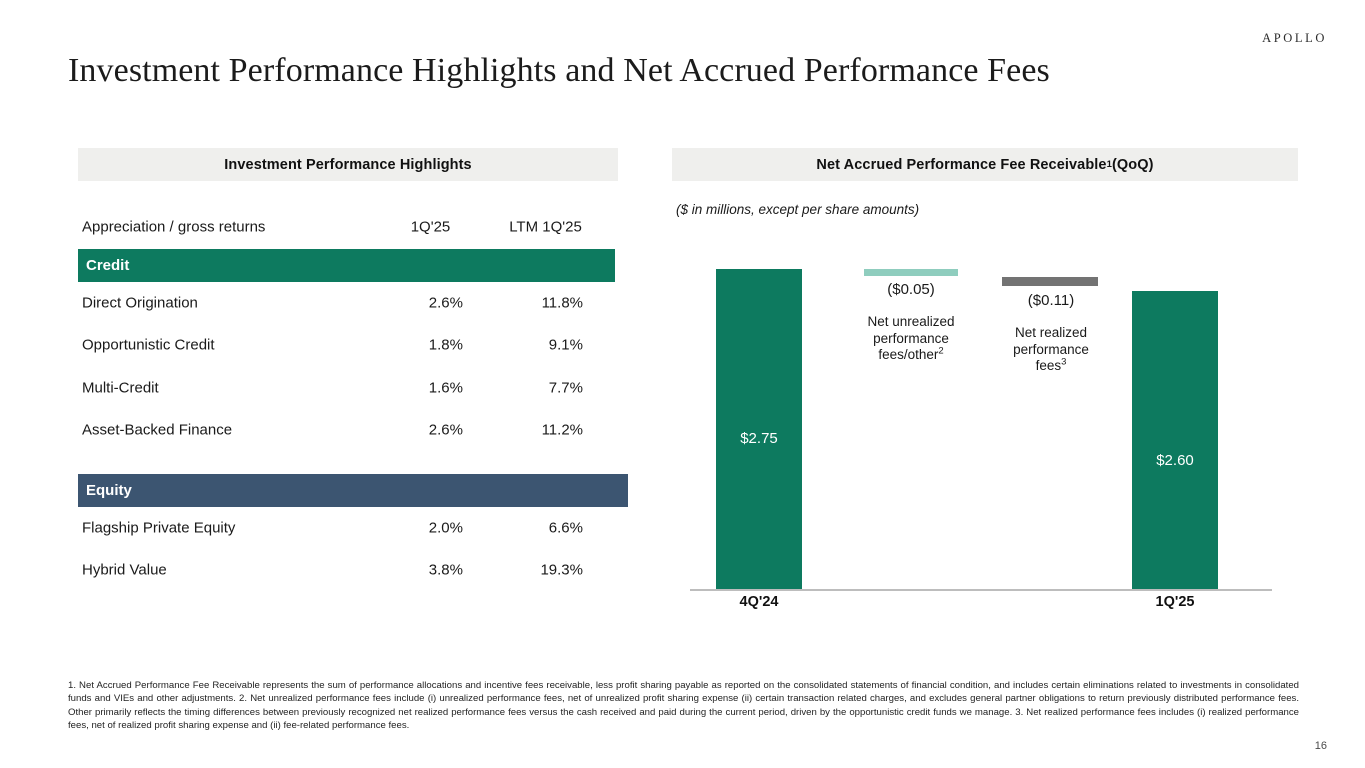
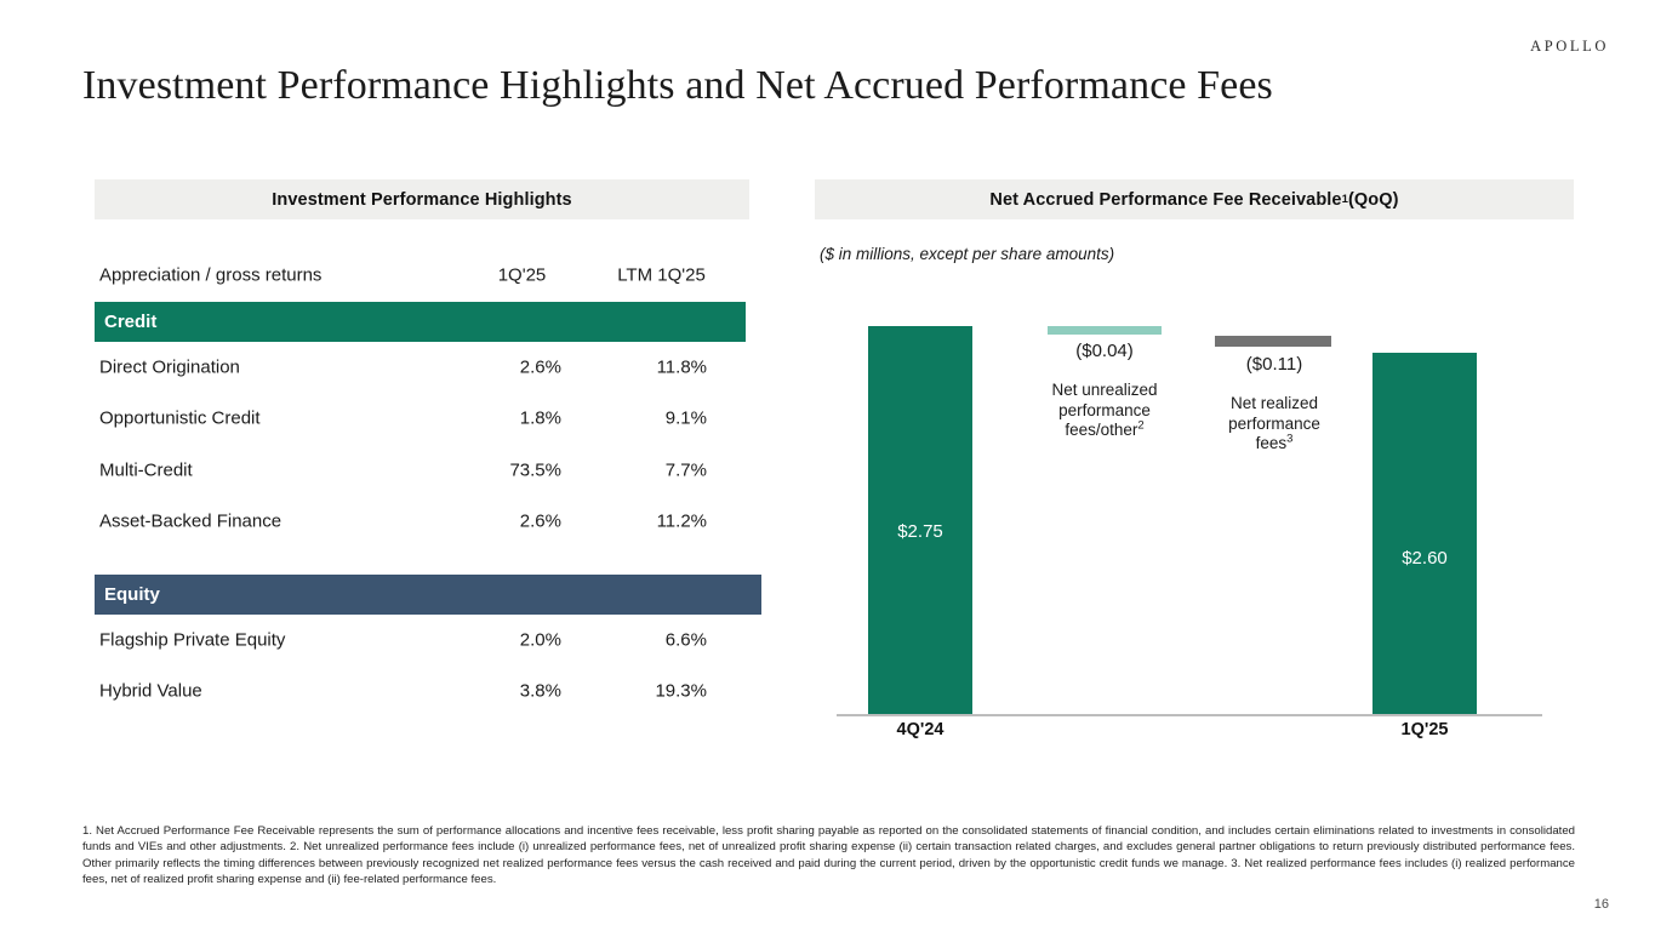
  APOLLO
  Investment Performance Highlights and Net Accrued Performance Fees
  Investment Performance Highlights
  Net Accrued Performance Fee Receivable
  1
  (QoQ)
  Appreciation / gross returns
  1Q'25
  LTM 1Q'25
  Credit
  Direct Origination
  2.6%
  11.8%
  Opportunistic Credit
  1.8%
  9.1%
  Multi-Credit
- 1.6%
+ 73.5%
  7.7%
  Asset-Backed Finance
  2.6%
  11.2%
  Equity
  Flagship Private Equity
  2.0%
  6.6%
  Hybrid Value
  3.8%
  19.3%
  ($ in millions, except per share amounts)
  $2.75
- ($0.05)
+ ($0.04)
  Net unrealized
  performance
  fees/other2
  ($0.11)
  Net realized
  performance
  fees3
  $2.60
  4Q'24
  1Q'25
  1. Net Accrued Performance Fee Receivable represents the sum of performance allocations and incentive fees receivable, less profit sharing payable as reported on the consolidated statements of financial condition, and includes certain eliminations related to investments in consolidated funds and VIEs and other adjustments. 2. Net unrealized performance fees include (i) unrealized performance fees, net of unrealized profit sharing expense (ii) certain transaction related charges, and excludes general partner obligations to return previously distributed performance fees. Other primarily reflects the timing differences between previously recognized net realized performance fees versus the cash received and paid during the current period, driven by the opportunistic credit funds we manage. 3. Net realized performance fees includes (i) realized performance fees, net of realized profit sharing expense and (ii) fee-related performance fees.
  16
